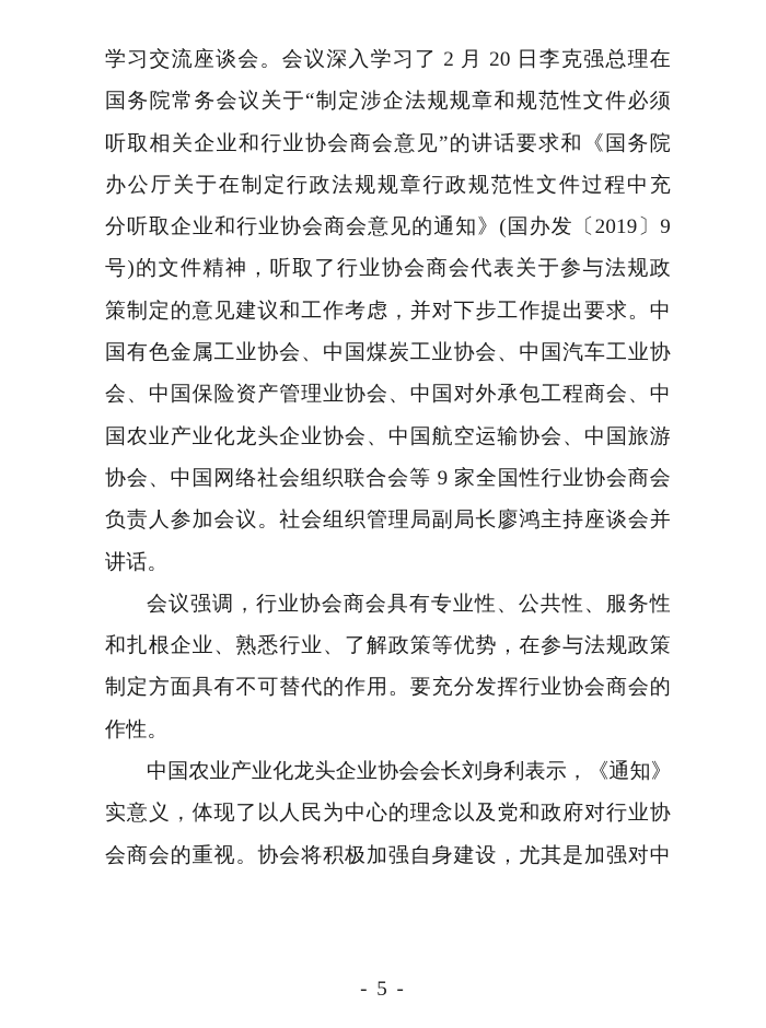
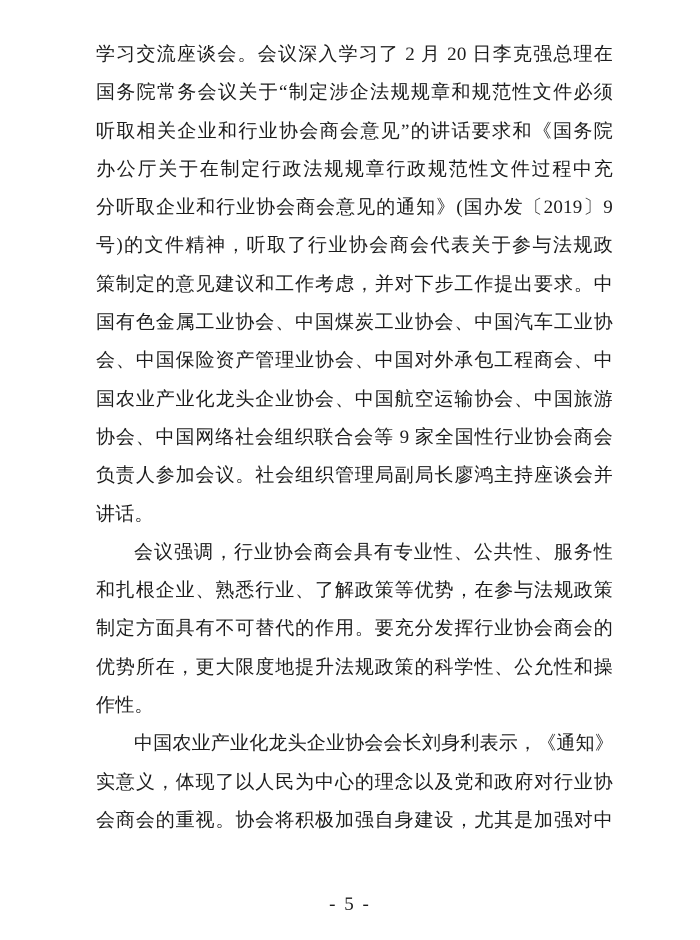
  学习交流座谈会。会议深入学习了 2 月 20 日李克强总理在
  国务院常务会议关于“制定涉企法规规章和规范性文件必须
  听取相关企业和行业协会商会意见”的讲话要求和《国务院
  办公厅关于在制定行政法规规章行政规范性文件过程中充
  分听取企业和行业协会商会意见的通知》(国办发〔2019〕9
  号)的文件精神，听取了行业协会商会代表关于参与法规政
  策制定的意见建议和工作考虑，并对下步工作提出要求。中
  国有色金属工业协会、中国煤炭工业协会、中国汽车工业协
  会、中国保险资产管理业协会、中国对外承包工程商会、中
  国农业产业化龙头企业协会、中国航空运输协会、中国旅游
  协会、中国网络社会组织联合会等 9 家全国性行业协会商会
  负责人参加会议。社会组织管理局副局长廖鸿主持座谈会并
  讲话。
  会议强调，行业协会商会具有专业性、公共性、服务性
  和扎根企业、熟悉行业、了解政策等优势，在参与法规政策
  制定方面具有不可替代的作用。要充分发挥行业协会商会的
+ 优势所在，更大限度地提升法规政策的科学性、公允性和操
  作性。
  中国农业产业化龙头企业协会会长刘身利表示，《通知》
  实意义，体现了以人民为中心的理念以及党和政府对行业协
  会商会的重视。协会将积极加强自身建设，尤其是加强对中
  - 5 -
